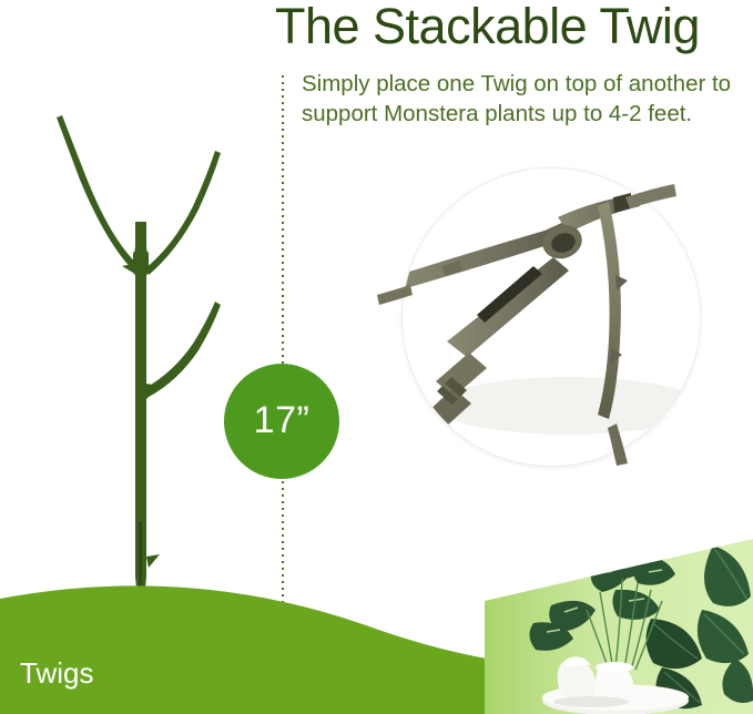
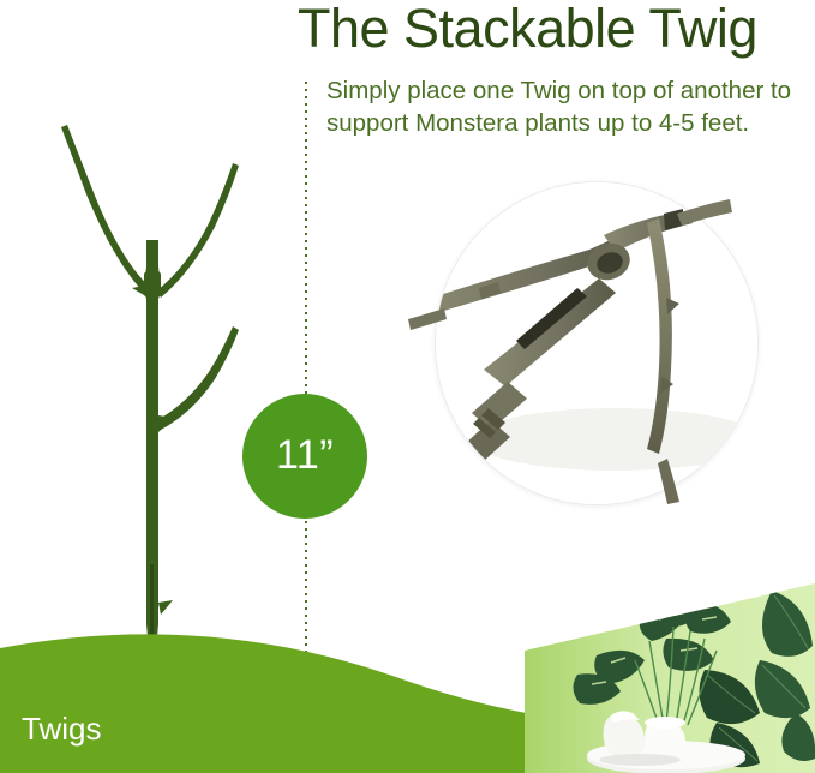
  The Stackable Twig
- Simply place one Twig on top of another to support Monstera plants up to 4-2 feet.
+ Simply place one Twig on top of another to support Monstera plants up to 4-5 feet.
- 17”
+ 11”
  Twigs
